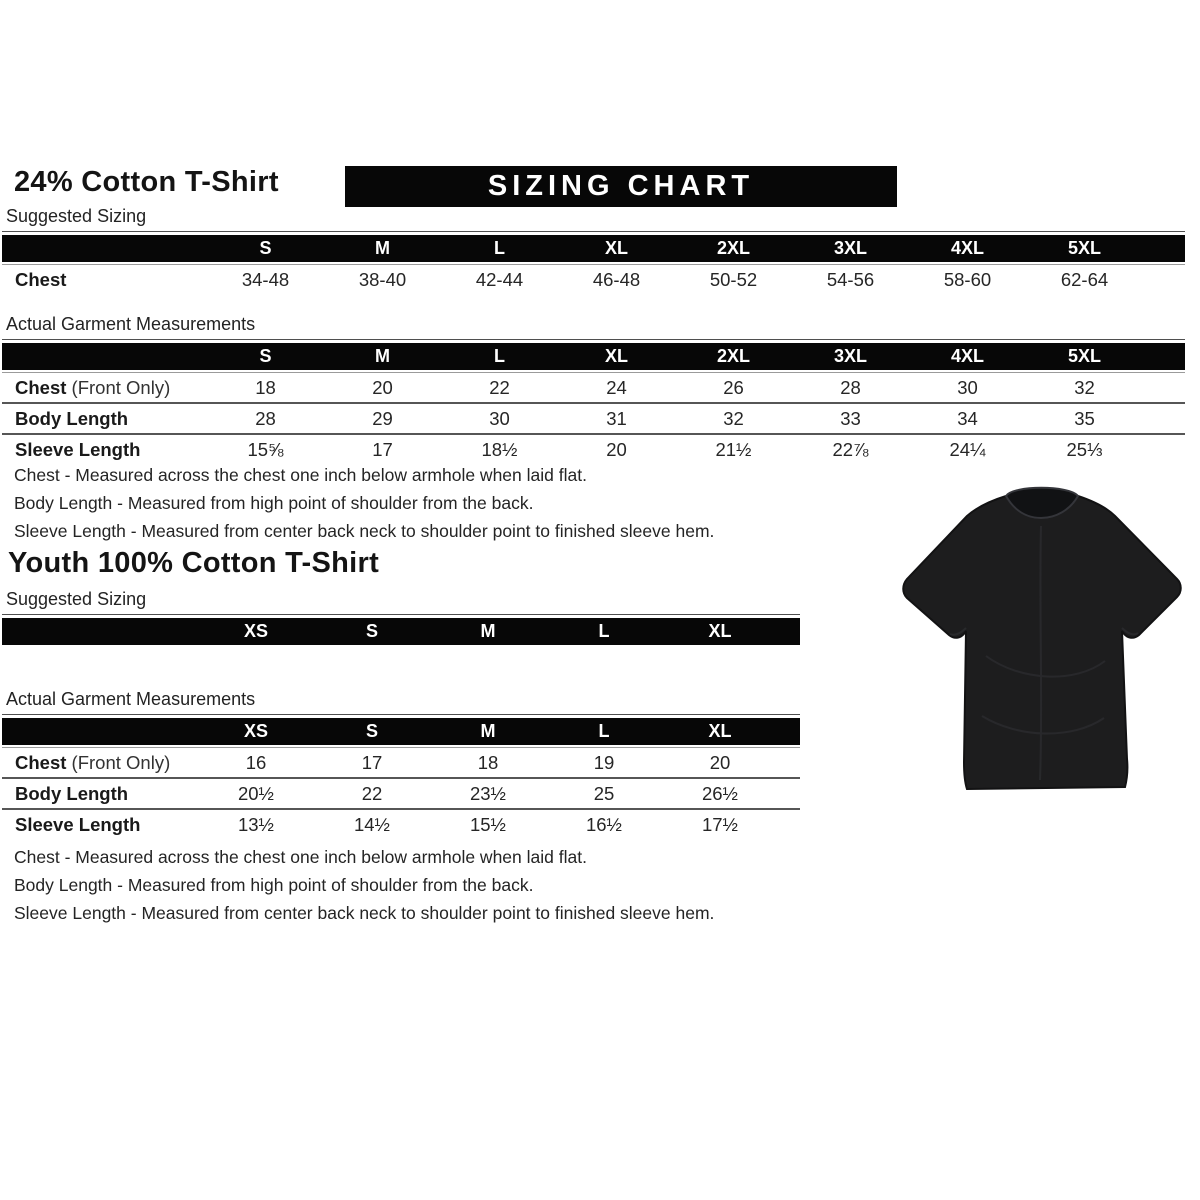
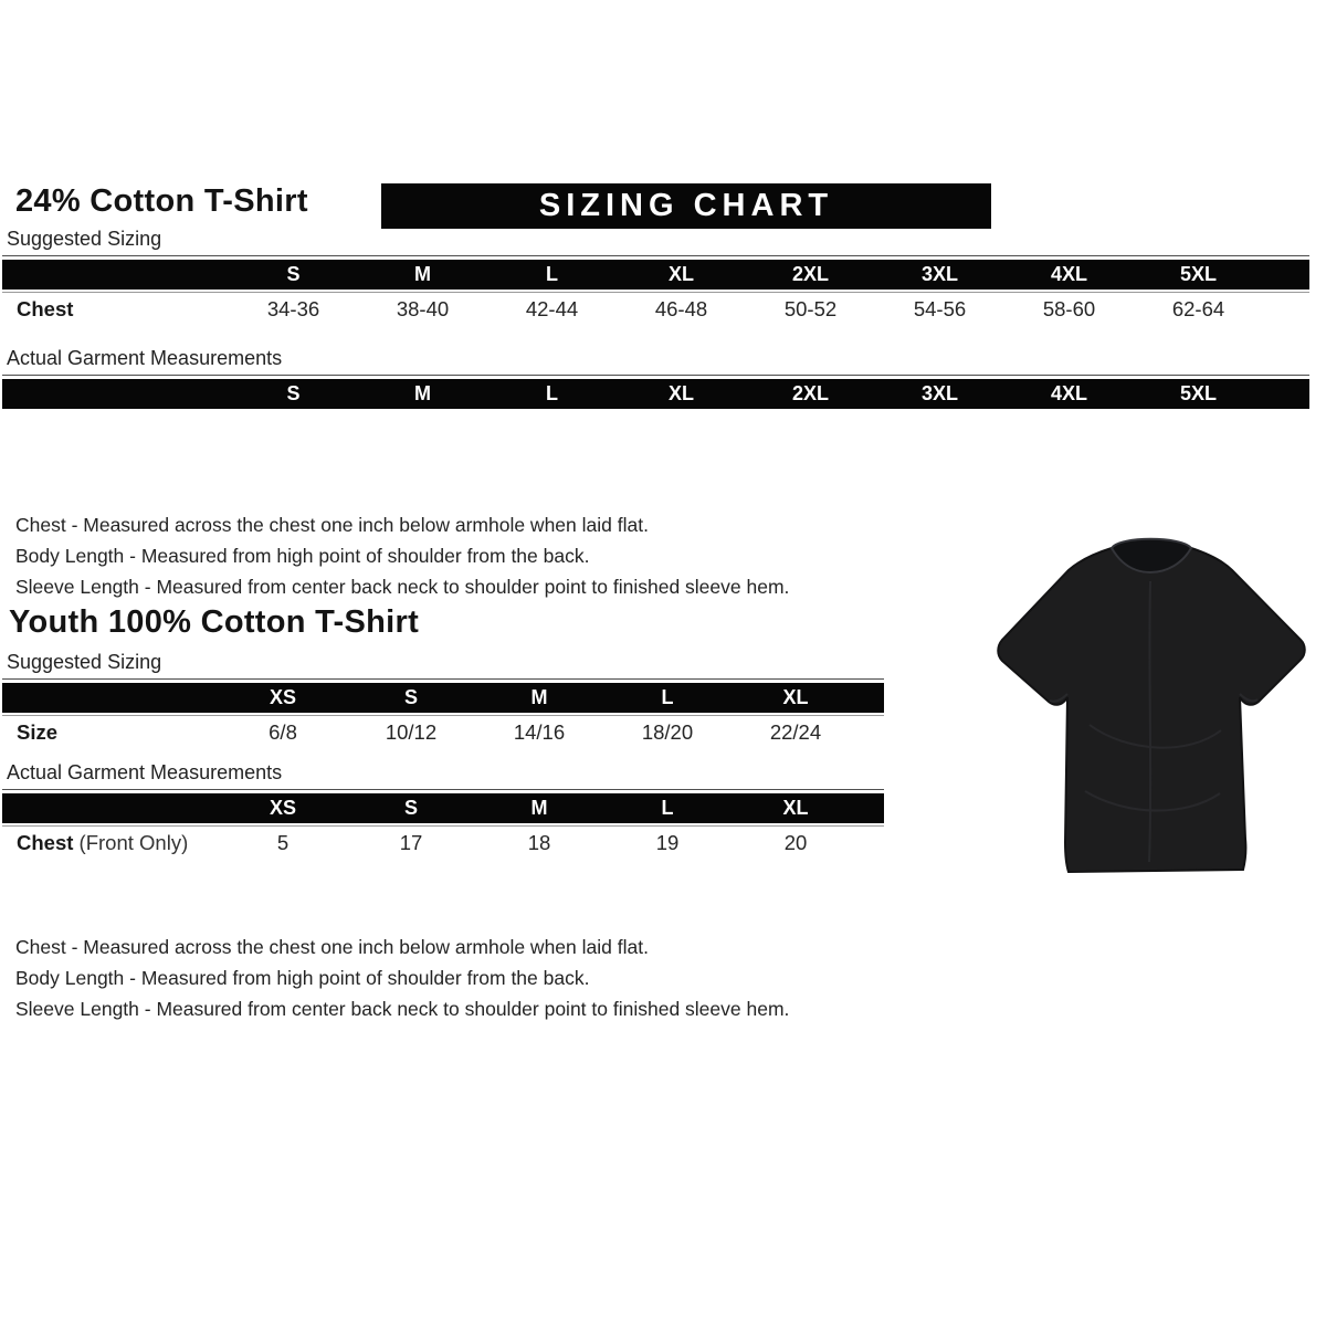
  24% Cotton T-Shirt
  SIZING CHART
  Suggested Sizing
  	S	M	L	XL	2XL	3XL	4XL	5XL
- Chest	34-48	38-40	42-44	46-48	50-52	54-56	58-60	62-64
+ Chest	34-36	38-40	42-44	46-48	50-52	54-56	58-60	62-64
  Actual Garment Measurements
  	S	M	L	XL	2XL	3XL	4XL	5XL
- Chest (Front Only)	18	20	22	24	26	28	30	32
- Body Length	28	29	30	31	32	33	34	35
- Sleeve Length	15⅝	17	18½	20	21½	22⅞	24¼	25⅓
  Chest - Measured across the chest one inch below armhole when laid flat.
  Body Length - Measured from high point of shoulder from the back.
  Sleeve Length - Measured from center back neck to shoulder point to finished sleeve hem.
  Youth 100% Cotton T-Shirt
  Suggested Sizing
  	XS	S	M	L	XL
+ Size	6/8	10/12	14/16	18/20	22/24
  Actual Garment Measurements
  	XS	S	M	L	XL
- Chest (Front Only)	16	17	18	19	20
+ Chest (Front Only)	5	17	18	19	20
- Body Length	20½	22	23½	25	26½
- Sleeve Length	13½	14½	15½	16½	17½
  Chest - Measured across the chest one inch below armhole when laid flat.
  Body Length - Measured from high point of shoulder from the back.
  Sleeve Length - Measured from center back neck to shoulder point to finished sleeve hem.
